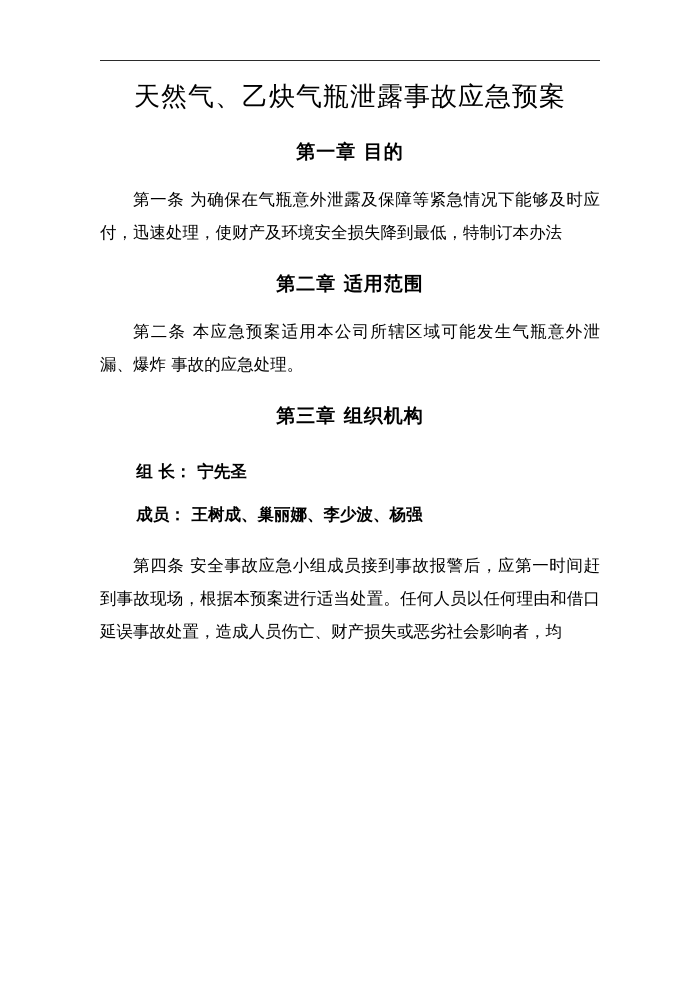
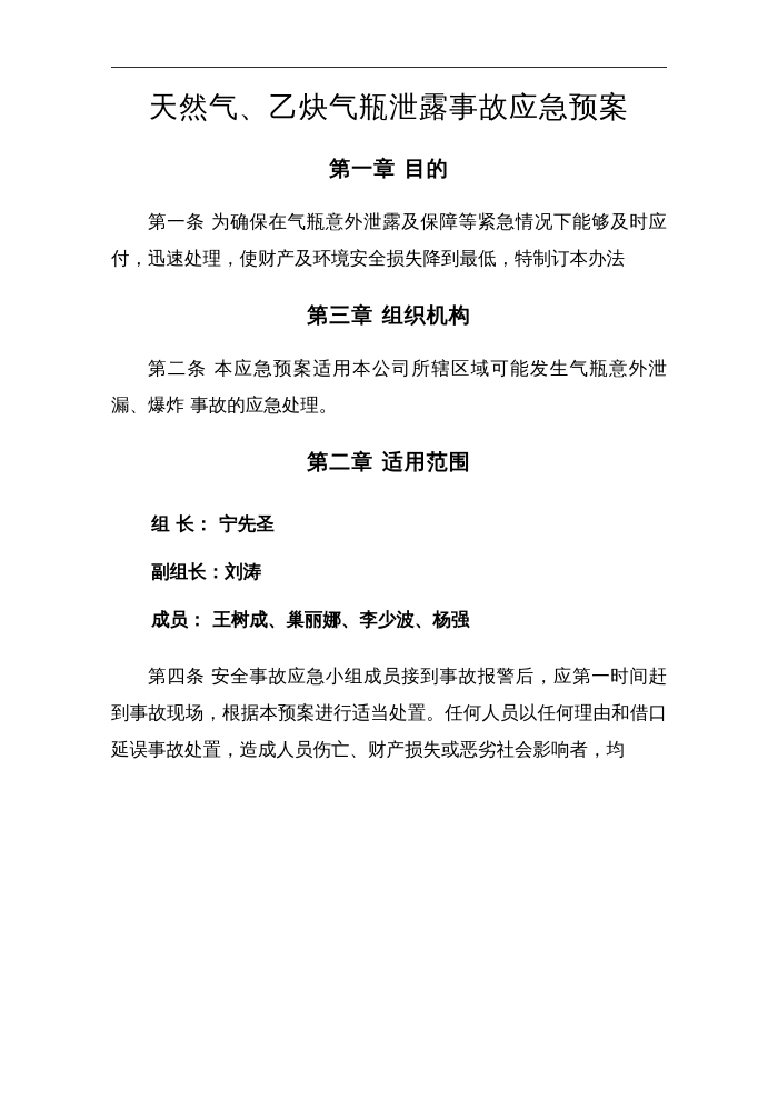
  天然气、乙炔气瓶泄露事故应急预案
  第一章 目的
  第一条 为确保在气瓶意外泄露及保障等紧急情况下能够及时应付，迅速处理，使财产及环境安全损失降到最低，特制订本办法
- 第二章 适用范围
+ 第三章 组织机构
  第二条 本应急预案适用本公司所辖区域可能发生气瓶意外泄漏、爆炸 事故的应急处理。
- 第三章 组织机构
+ 第二章 适用范围
  组 长： 宁先圣
+ 副组长：刘涛
  成员： 王树成、巢丽娜、李少波、杨强
  第四条 安全事故应急小组成员接到事故报警后，应第一时间赶到事故现场，根据本预案进行适当处置。任何人员以任何理由和借口延误事故处置，造成人员伤亡、财产损失或恶劣社会影响者，均
